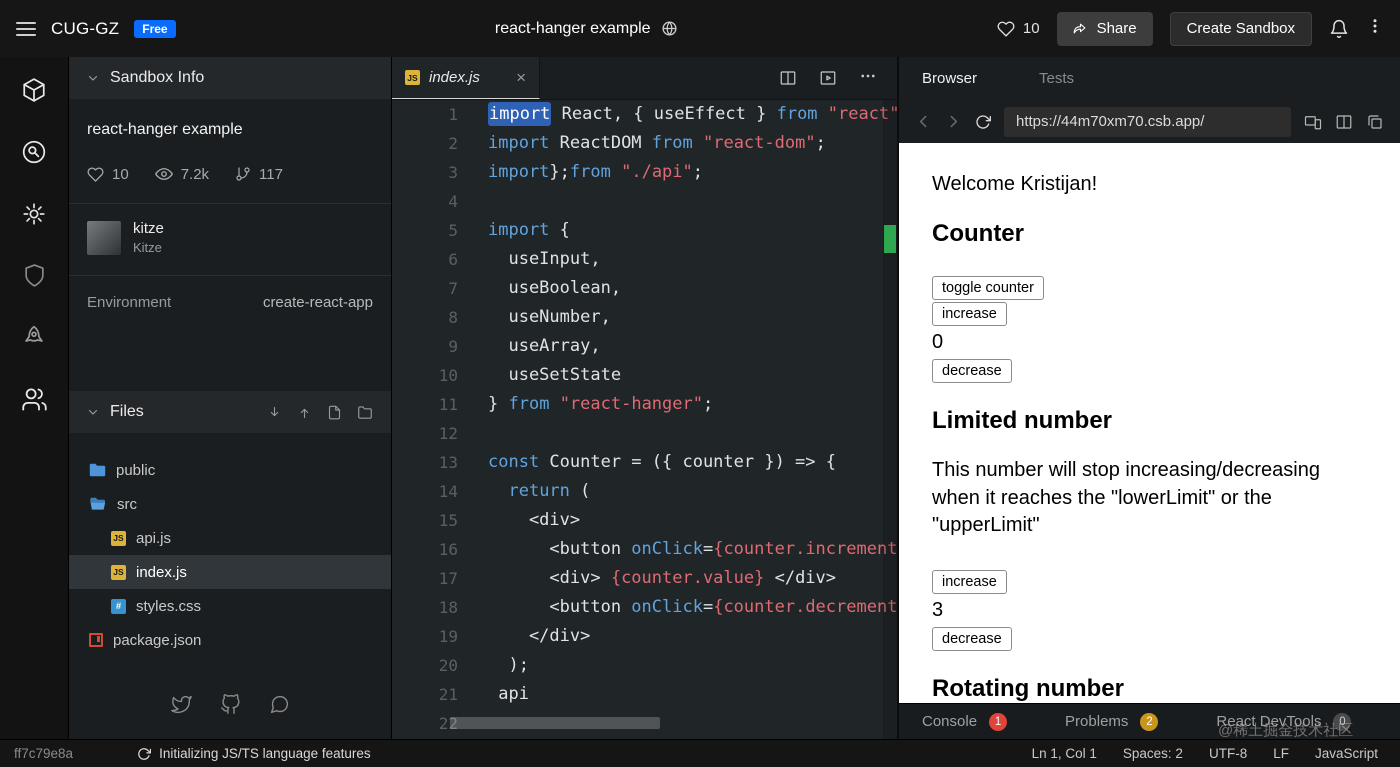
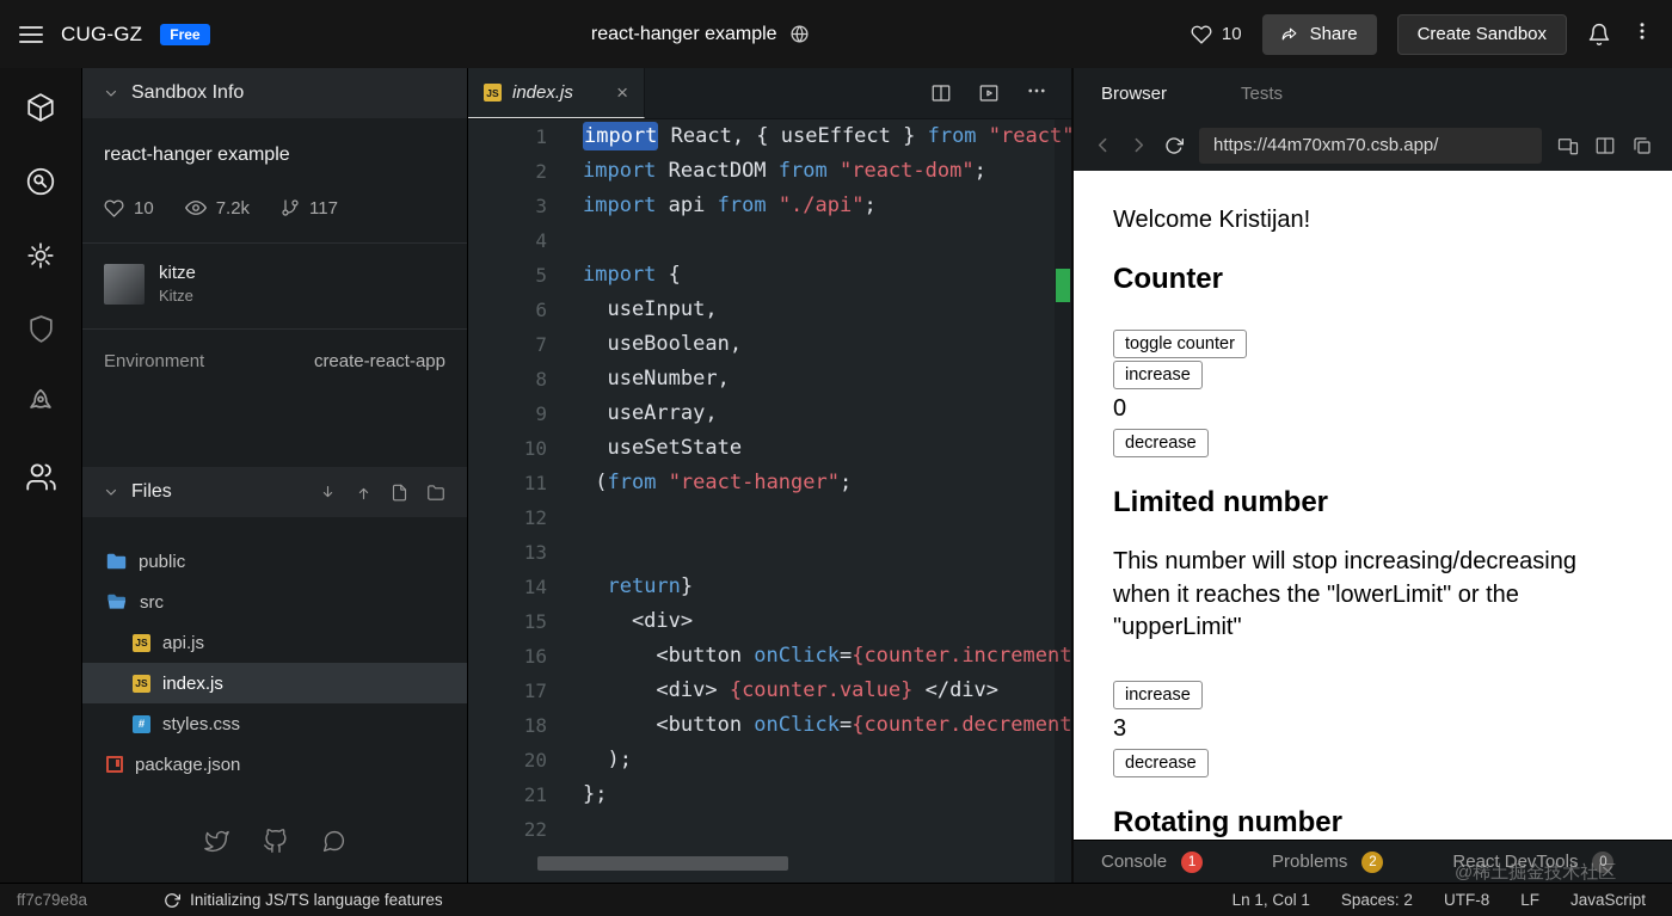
  CUG-GZ
  Free
  react-hanger example
  10
  Share
  Create Sandbox
  Sandbox Info
  react-hanger example
  10
  7.2k
  117
  kitze
  Kitze
  Environment
  create-react-app
  Files
  public
  src
  JS
  api.js
  JS
  index.js
  #
  styles.css
  package.json
  JS
  index.js
  ×
  1
  import React, { useEffect } from "react"
  2
  import ReactDOM from "react-dom";
  3
- import};from "./api";
+ import api from "./api";
  4
  5
  import {
  6
  useInput,
  7
  useBoolean,
  8
  useNumber,
  9
  useArray,
  10
  useSetState
  11
- } from "react-hanger";
+ (from "react-hanger";
  12
  13
- const Counter = ({ counter }) => {
  14
- return (
+ return}
  15
  <div>
  16
  <button onClick={counter.increment
  17
  <div> {counter.value} </div>
  18
  <button onClick={counter.decrement
- 19
- </div>
  20
  );
  21
- api
+ };
  22
  Browser
  Tests
  https://44m70xm70.csb.app/
  Welcome Kristijan!
  Counter
  toggle counter
  increase
  0
  decrease
  Limited number
  This number will stop increasing/decreasing when it reaches the "lowerLimit" or the "upperLimit"
  increase
  3
  decrease
  Rotating number
  Console
  1
  Problems
  2
  React DevTools
  0
  ff7c79e8a
  Initializing JS/TS language features
  Ln 1, Col 1
  Spaces: 2
  UTF-8
  LF
  JavaScript
  @稀土掘金技术社区
